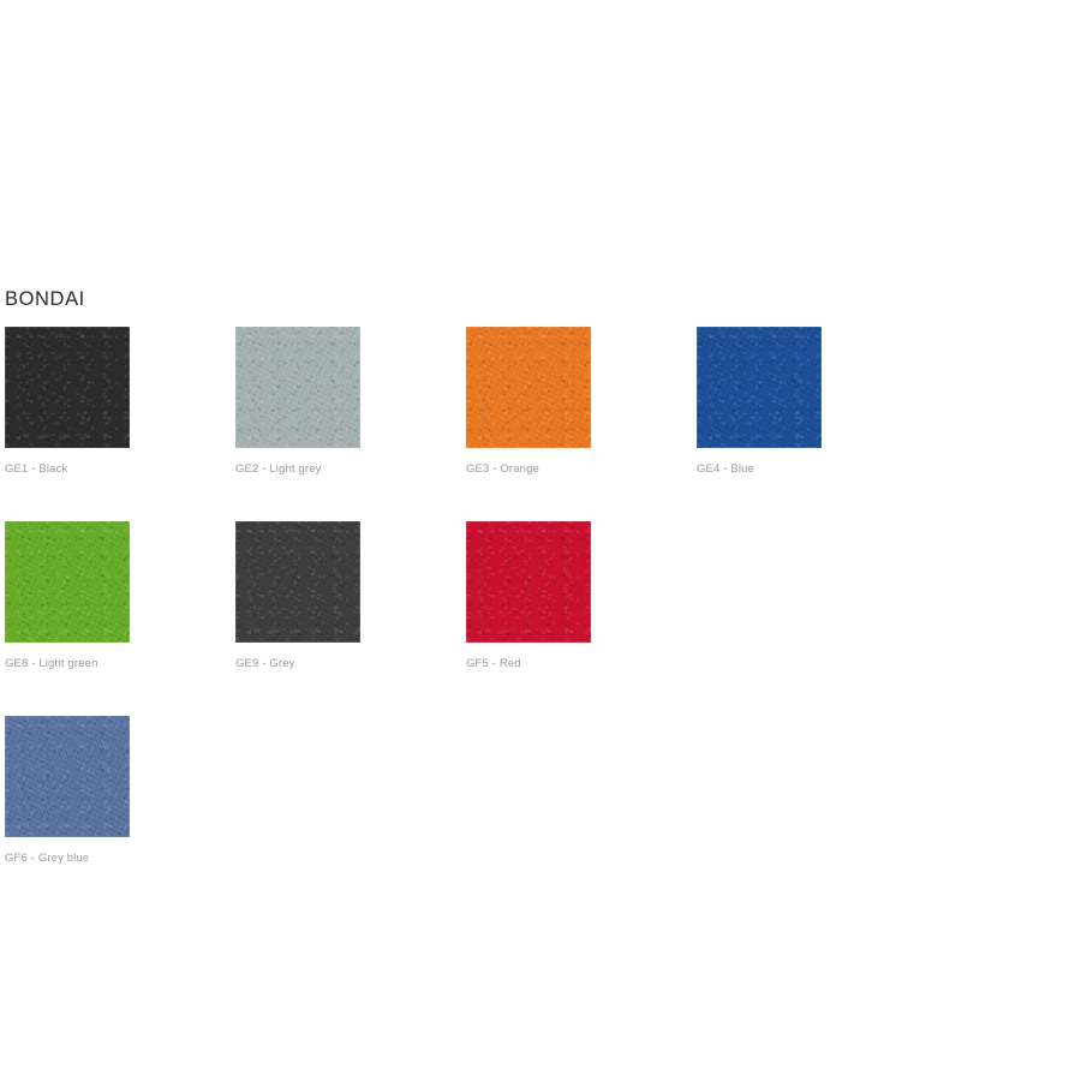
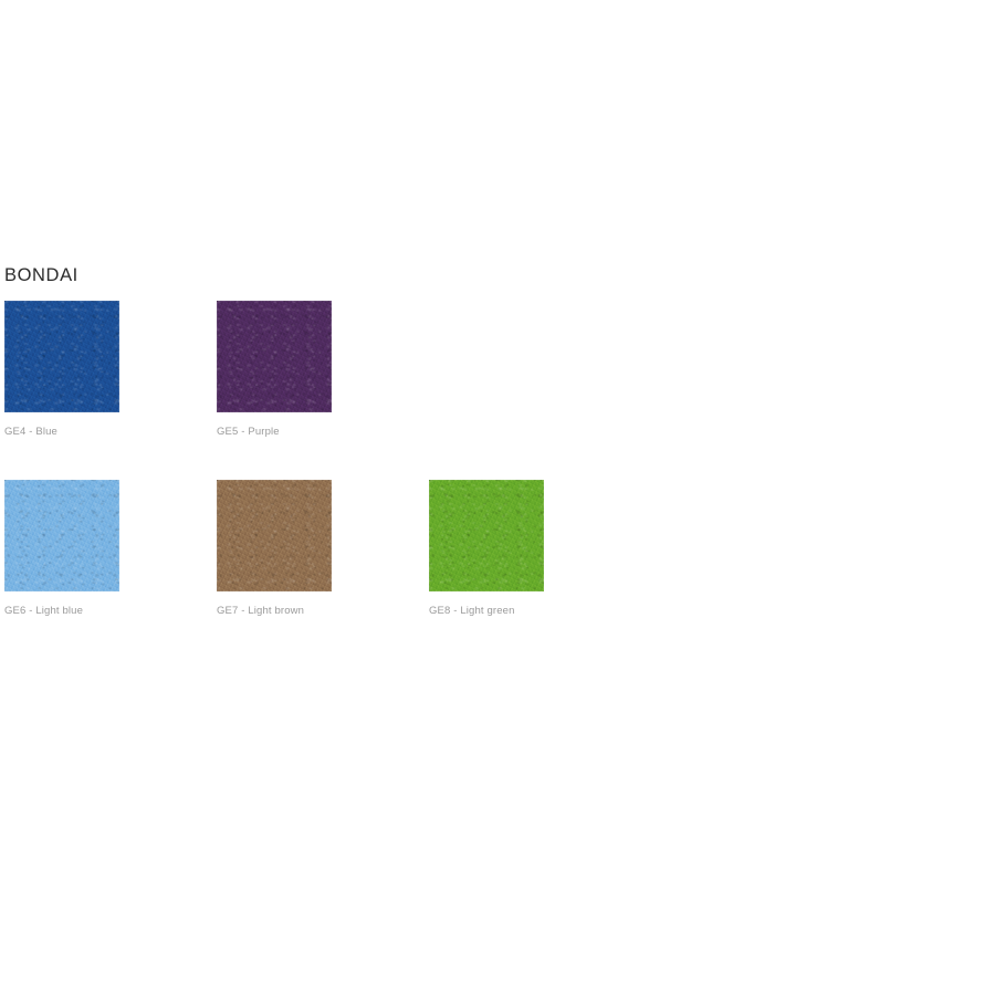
  BONDAI
- GE1 - Black
- GE2 - Light grey
- GE3 - Orange
  GE4 - Blue
+ GE5 - Purple
+ GE6 - Light blue
+ GE7 - Light brown
  GE8 - Light green
- GE9 - Grey
- GF5 - Red
- GF6 - Grey blue
